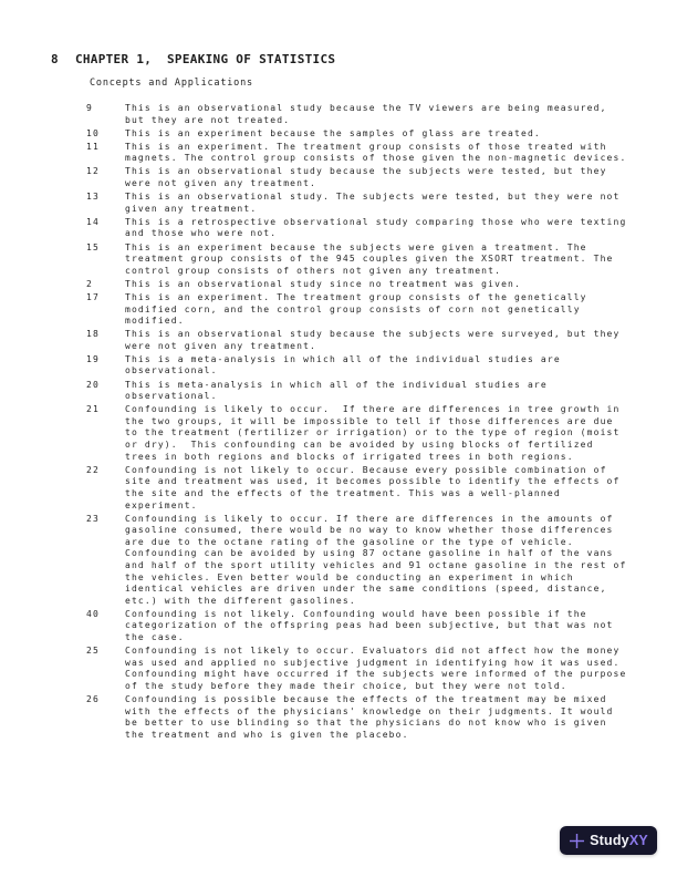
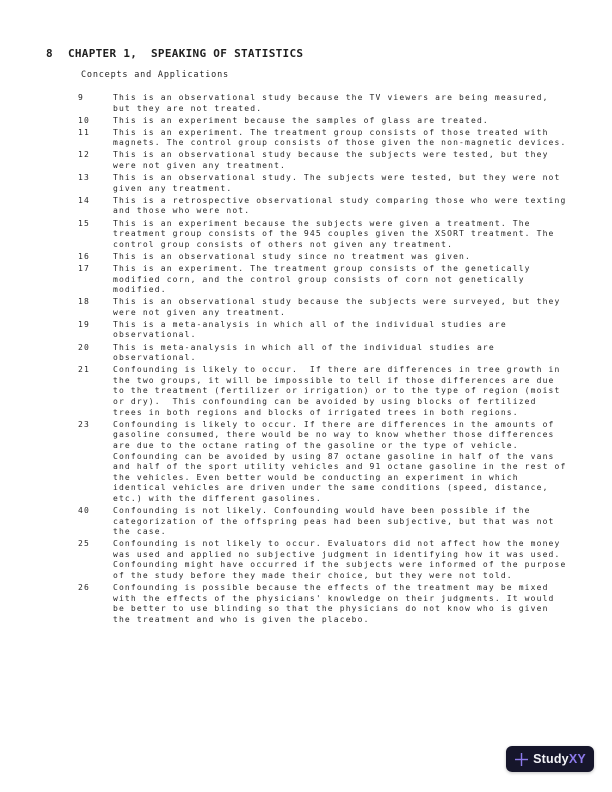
  8
  CHAPTER 1, SPEAKING OF STATISTICS
  Concepts and Applications
  9
  This is an observational study because the TV viewers are being measured,
  but they are not treated.
  10
  This is an experiment because the samples of glass are treated.
  11
  This is an experiment. The treatment group consists of those treated with
  magnets. The control group consists of those given the non-magnetic devices.
  12
  This is an observational study because the subjects were tested, but they
  were not given any treatment.
  13
  This is an observational study. The subjects were tested, but they were not
  given any treatment.
  14
  This is a retrospective observational study comparing those who were texting
  and those who were not.
  15
  This is an experiment because the subjects were given a treatment. The
  treatment group consists of the 945 couples given the XSORT treatment. The
  control group consists of others not given any treatment.
- 2
+ 16
  This is an observational study since no treatment was given.
  17
  This is an experiment. The treatment group consists of the genetically
  modified corn, and the control group consists of corn not genetically
  modified.
  18
  This is an observational study because the subjects were surveyed, but they
  were not given any treatment.
  19
  This is a meta-analysis in which all of the individual studies are
  observational.
  20
  This is meta-analysis in which all of the individual studies are
  observational.
  21
  Confounding is likely to occur. If there are differences in tree growth in
  the two groups, it will be impossible to tell if those differences are due
  to the treatment (fertilizer or irrigation) or to the type of region (moist
  or dry). This confounding can be avoided by using blocks of fertilized
  trees in both regions and blocks of irrigated trees in both regions.
- 22
- Confounding is not likely to occur. Because every possible combination of
- site and treatment was used, it becomes possible to identify the effects of
- the site and the effects of the treatment. This was a well-planned
- experiment.
  23
  Confounding is likely to occur. If there are differences in the amounts of
  gasoline consumed, there would be no way to know whether those differences
  are due to the octane rating of the gasoline or the type of vehicle.
  Confounding can be avoided by using 87 octane gasoline in half of the vans
  and half of the sport utility vehicles and 91 octane gasoline in the rest of
  the vehicles. Even better would be conducting an experiment in which
  identical vehicles are driven under the same conditions (speed, distance,
  etc.) with the different gasolines.
  40
  Confounding is not likely. Confounding would have been possible if the
  categorization of the offspring peas had been subjective, but that was not
  the case.
  25
  Confounding is not likely to occur. Evaluators did not affect how the money
  was used and applied no subjective judgment in identifying how it was used.
  Confounding might have occurred if the subjects were informed of the purpose
  of the study before they made their choice, but they were not told.
  26
  Confounding is possible because the effects of the treatment may be mixed
  with the effects of the physicians' knowledge on their judgments. It would
  be better to use blinding so that the physicians do not know who is given
  the treatment and who is given the placebo.
  Study
  XY
